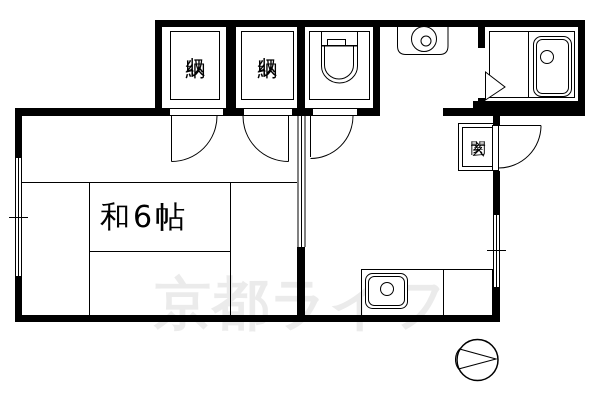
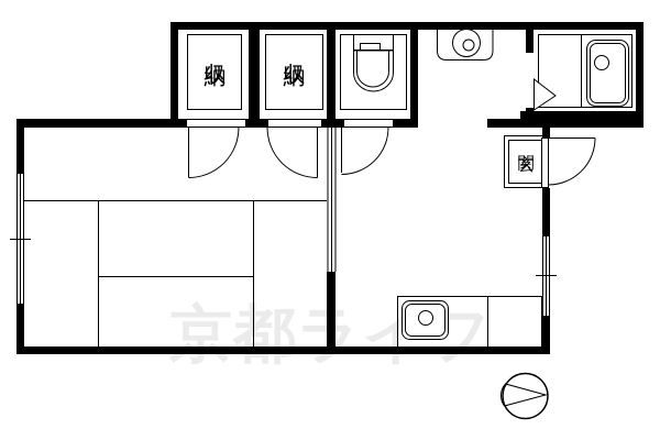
  京都イフ
- 和6帖
